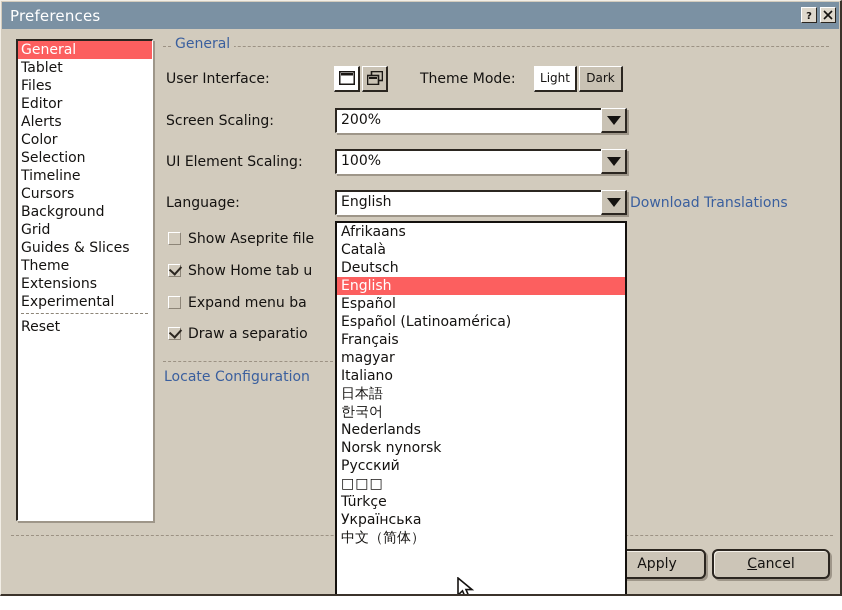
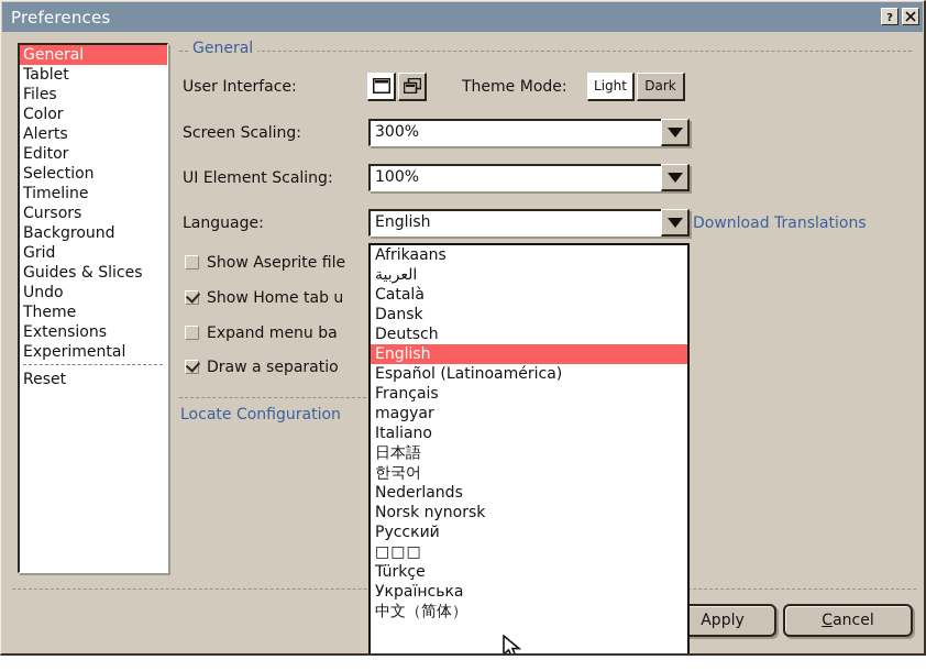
  Preferences
  ?
  General
  Tablet
  Files
- Editor
+ Color
  Alerts
- Color
+ Editor
  Selection
  Timeline
  Cursors
  Background
  Grid
  Guides & Slices
+ Undo
  Theme
  Extensions
  Experimental
  Reset
  General
  User Interface:
  Theme Mode:
  Light
  Dark
  Screen Scaling:
- 200%
+ 300%
  UI Element Scaling:
  100%
  Language:
  English
  Download Translations
  Show Aseprite file
  Show Home tab u
  Expand menu ba
  Draw a separatio
  Locate Configuration
  Apply
  Cancel
  Afrikaans
+ العربية
  Català
+ Dansk
  Deutsch
  English
- Español
  Español (Latinoamérica)
  Français
  magyar
  Italiano
  日本語
  한국어
  Nederlands
  Norsk nynorsk
  Русский
  □□□
  Türkçe
  Українська
  中文（简体）
